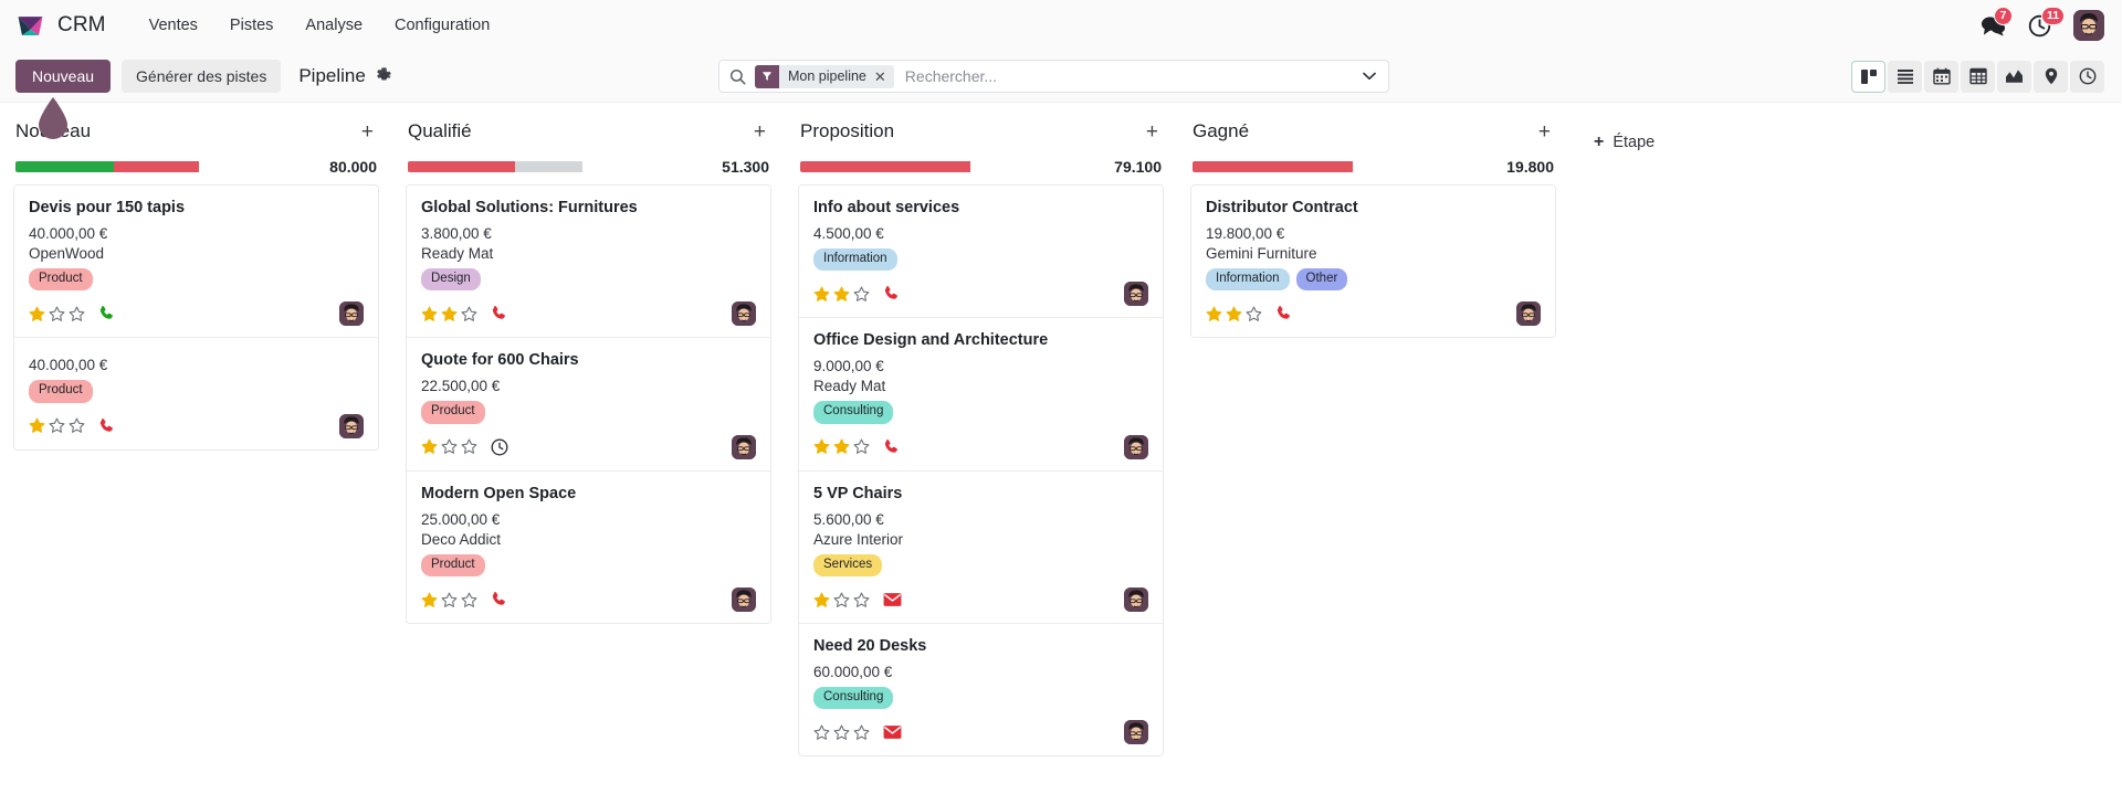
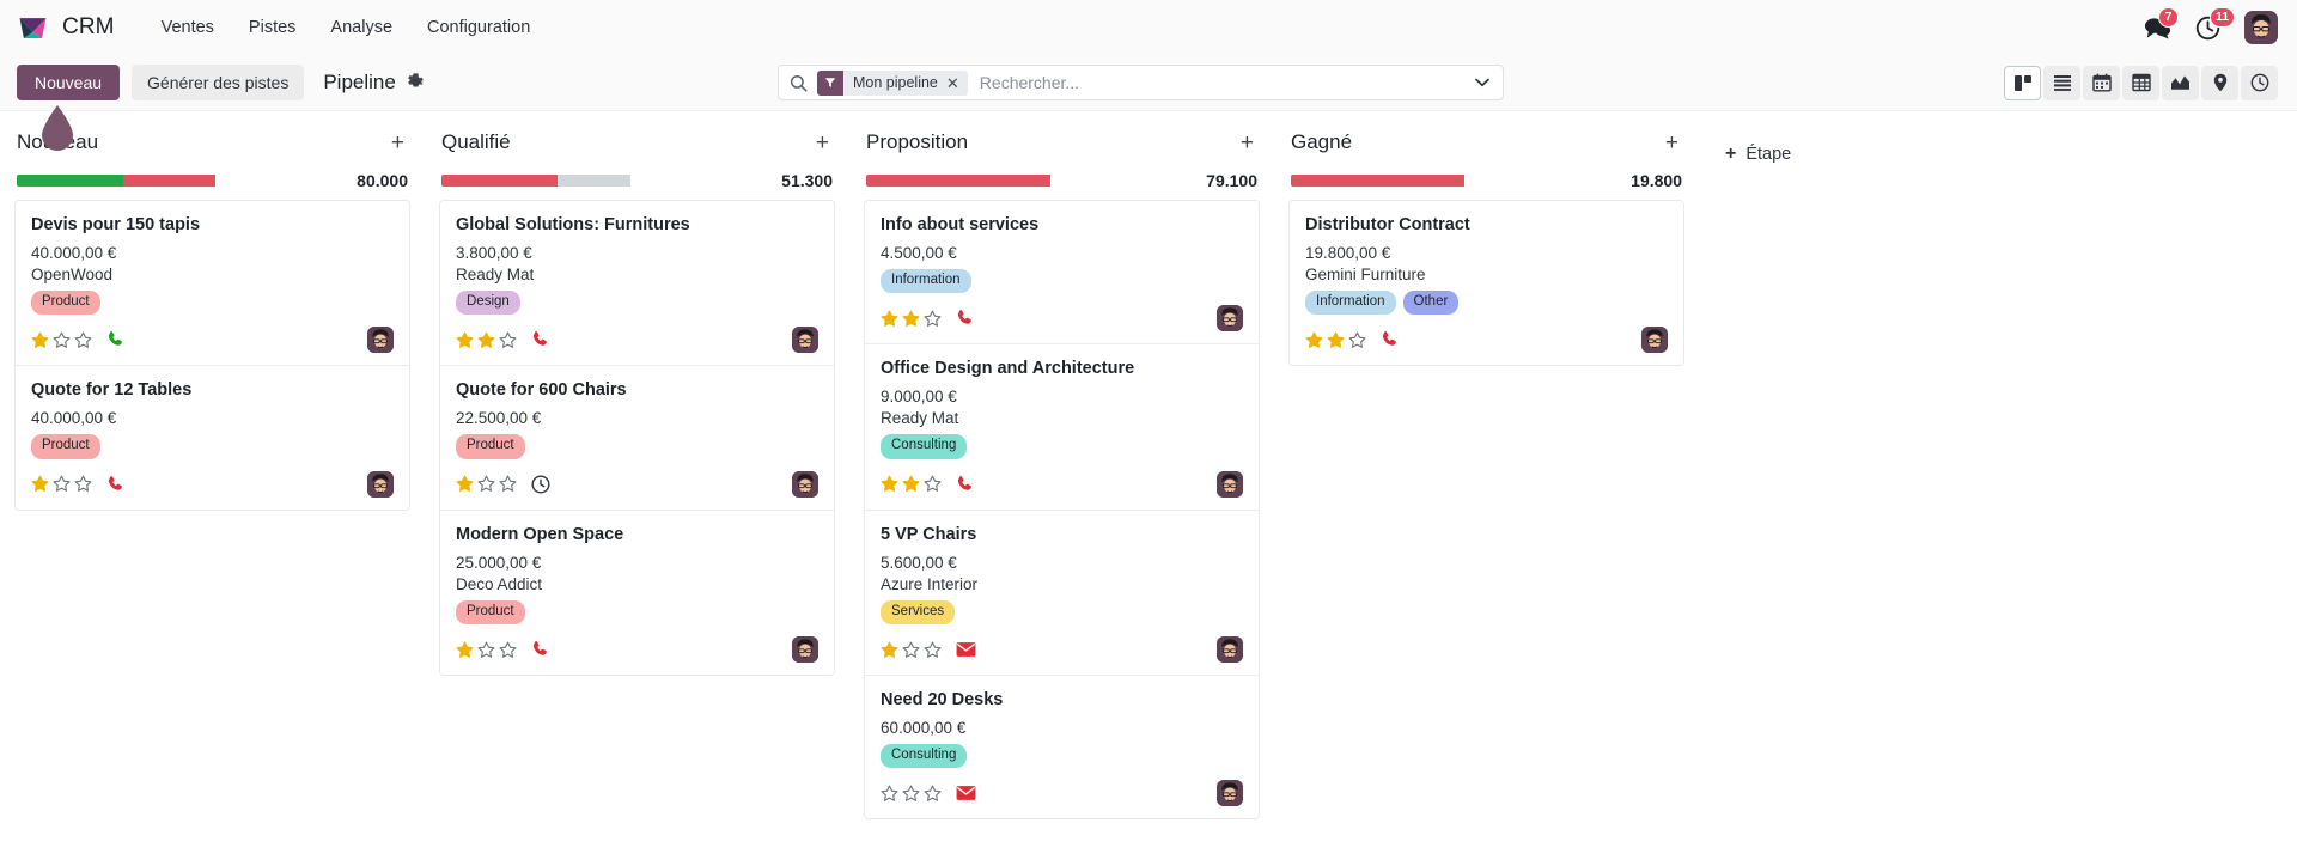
  CRM
  Ventes
  Pistes
  Analyse
  Configuration
  7
  11
  Nouveau
  Générer des pistes
  Pipeline
  Mon pipeline
  ✕
  Rechercher...
  +
  80.000
  Devis pour 150 tapis
  40.000,00 €
  OpenWood
  Product
+ Quote for 12 Tables
  40.000,00 €
  Product
  Qualifié
  +
  51.300
  Global Solutions: Furnitures
  3.800,00 €
  Ready Mat
  Design
  Quote for 600 Chairs
  22.500,00 €
  Product
  Modern Open Space
  25.000,00 €
  Deco Addict
  Product
  Proposition
  +
  79.100
  Info about services
  4.500,00 €
  Information
  Office Design and Architecture
  9.000,00 €
  Ready Mat
  Consulting
  5 VP Chairs
  5.600,00 €
  Azure Interior
  Services
  Need 20 Desks
  60.000,00 €
  Consulting
  Gagné
  +
  19.800
  Distributor Contract
  19.800,00 €
  Gemini Furniture
  Information
  Other
  +
  Étape
